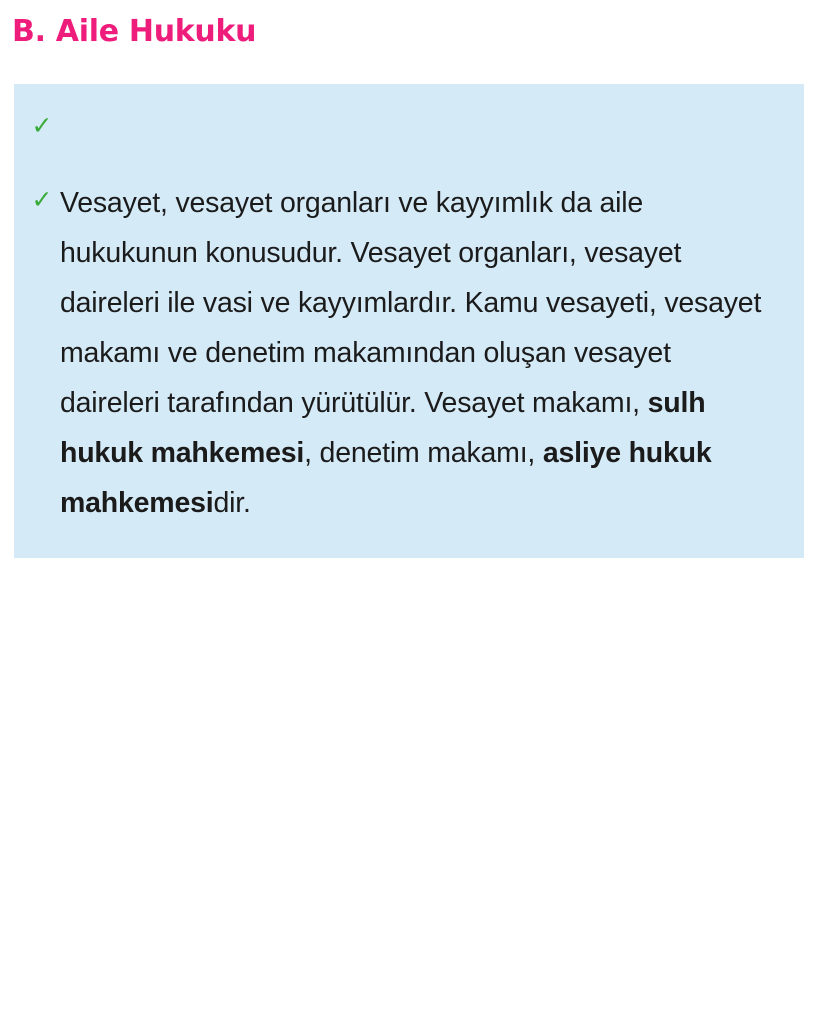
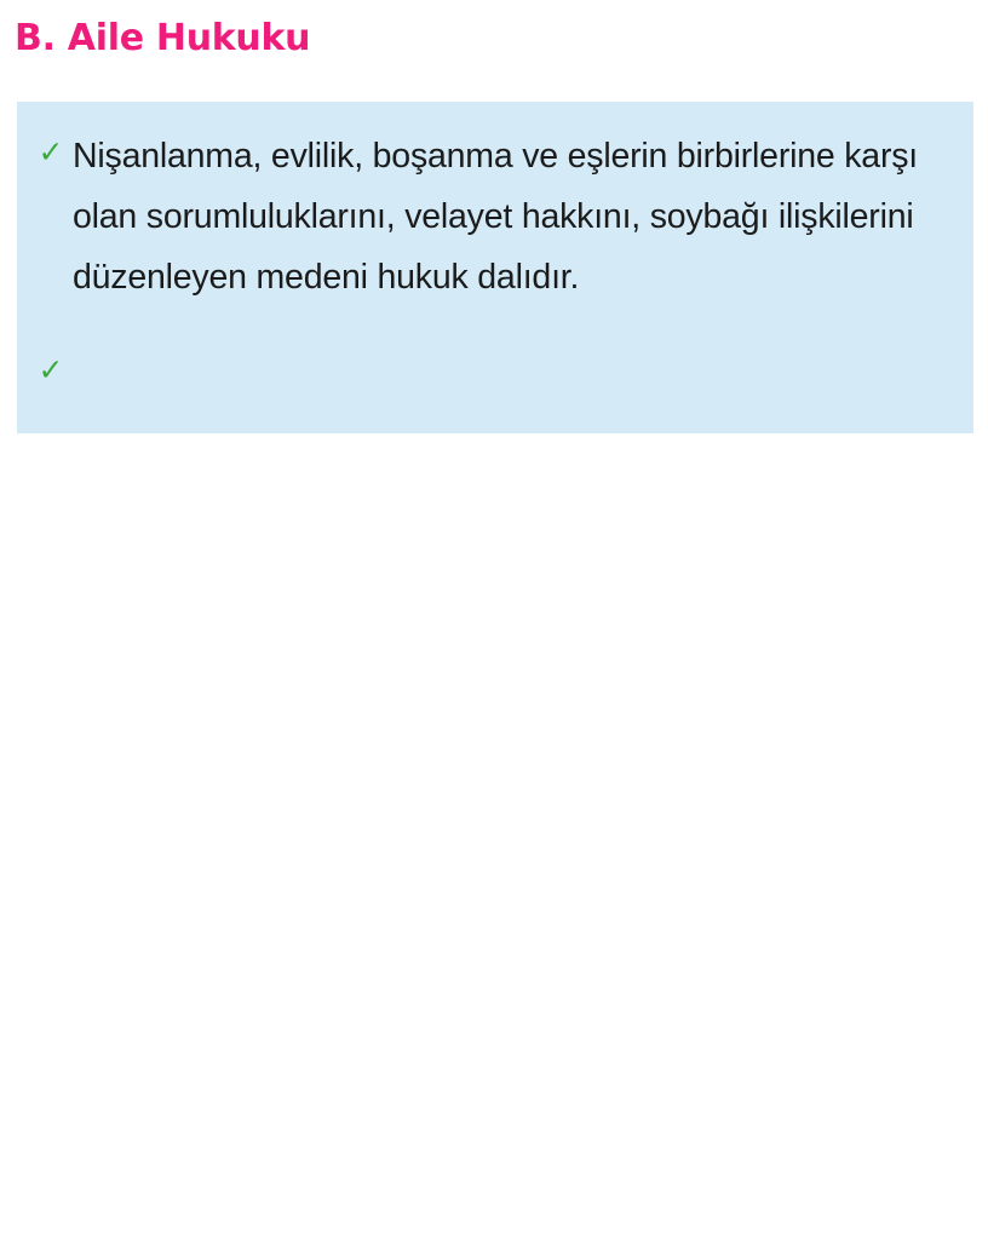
  B. Aile Hukuku
  ✓
+ Nişanlanma, evlilik, boşanma ve eşlerin birbirlerine karşı olan sorumluluklarını, velayet hakkını, soybağı ilişkilerini düzenleyen medeni hukuk dalıdır.
  ✓
- Vesayet, vesayet organları ve kayyımlık da aile hukukunun konusudur. Vesayet organları, vesayet daireleri ile vasi ve kayyımlardır. Kamu vesayeti, vesayet makamı ve denetim makamından oluşan vesayet daireleri tarafından yürütülür. Vesayet makamı, sulh hukuk mahkemesi, denetim makamı, asliye hukuk mahkemesidir.
